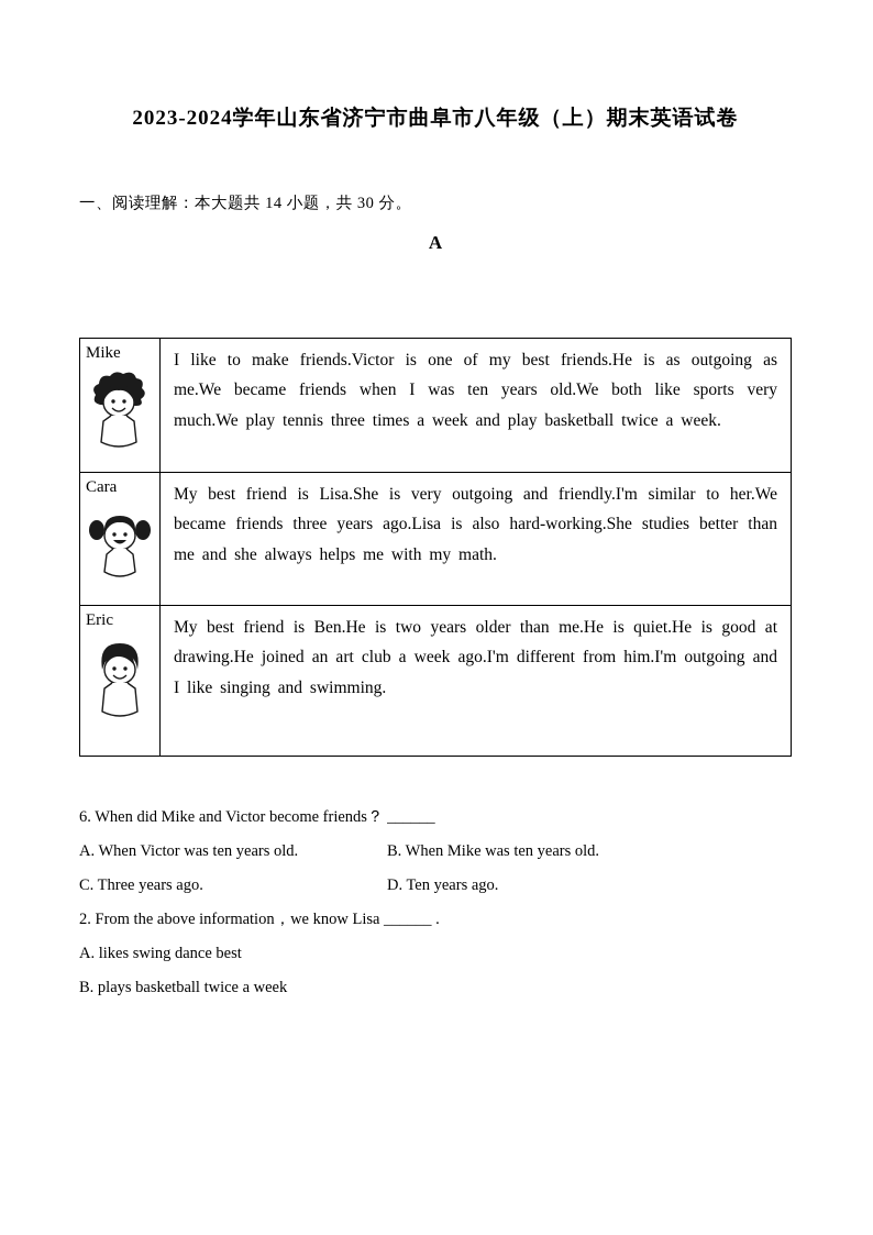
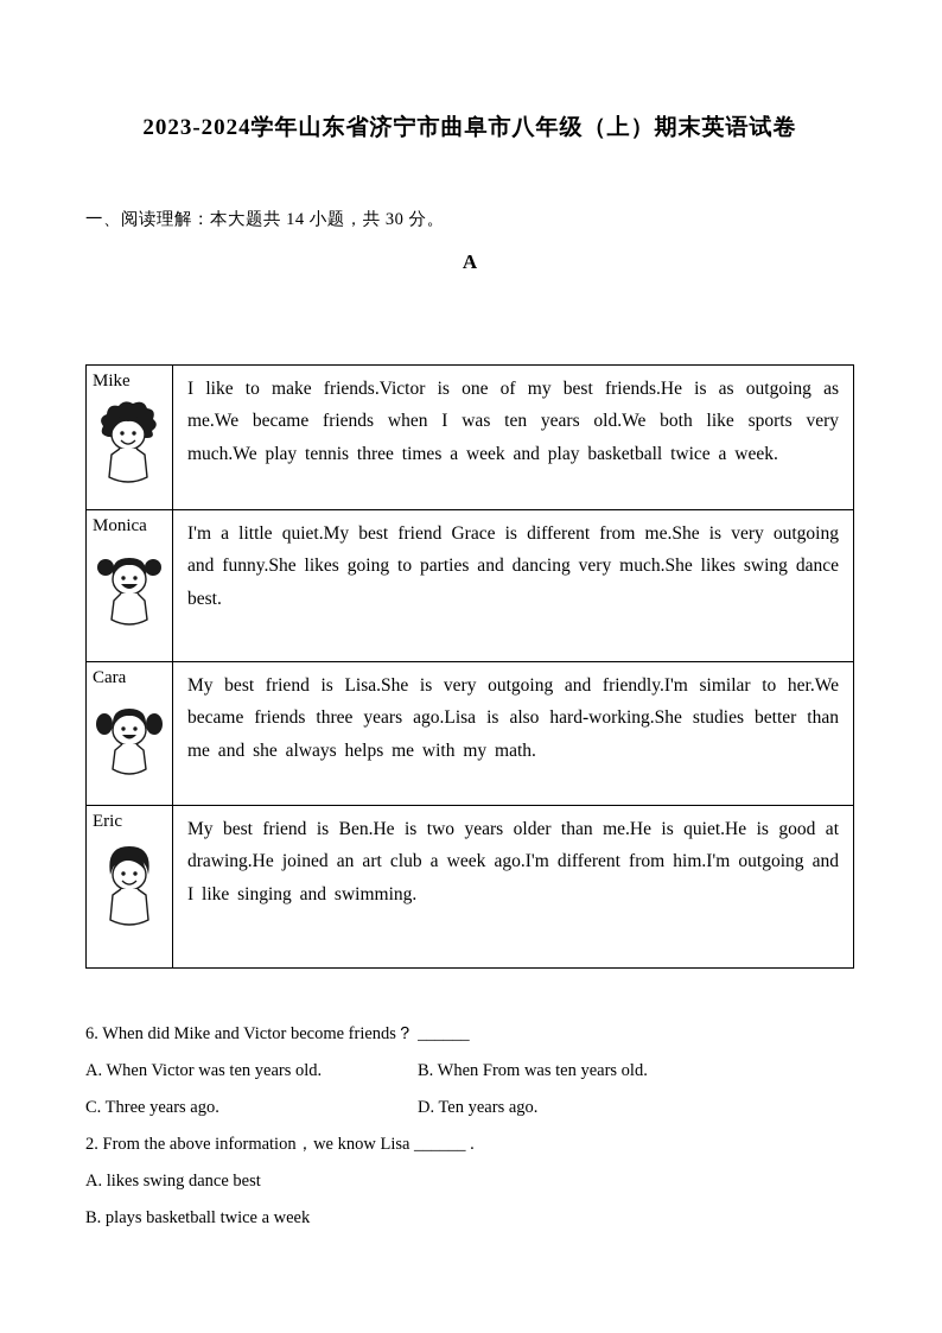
  2023-2024学年山东省济宁市曲阜市八年级（上）期末英语试卷
  一、阅读理解：本大题共 14 小题，共 30 分。
  A
  Mike	I like to make friends.Victor is one of my best friends.He is as outgoing as me.We became friends when I was ten years old.We both like sports very much.We play tennis three times a week and play basketball twice a week.
+ Monica	I'm a little quiet.My best friend Grace is different from me.She is very outgoing and funny.She likes going to parties and dancing very much.She likes swing dance best.
  Cara	My best friend is Lisa.She is very outgoing and friendly.I'm similar to her.We became friends three years ago.Lisa is also hard-working.She studies better than me and she always helps me with my math.
  Eric	My best friend is Ben.He is two years older than me.He is quiet.He is good at drawing.He joined an art club a week ago.I'm different from him.I'm outgoing and I like singing and swimming.
  6. When did Mike and Victor become friends？ ______
  A. When Victor was ten years old.
- B. When Mike was ten years old.
+ B. When From was ten years old.
  C. Three years ago.
  D. Ten years ago.
  2. From the above information，we know Lisa ______ .
  A. likes swing dance best
  B. plays basketball twice a week
